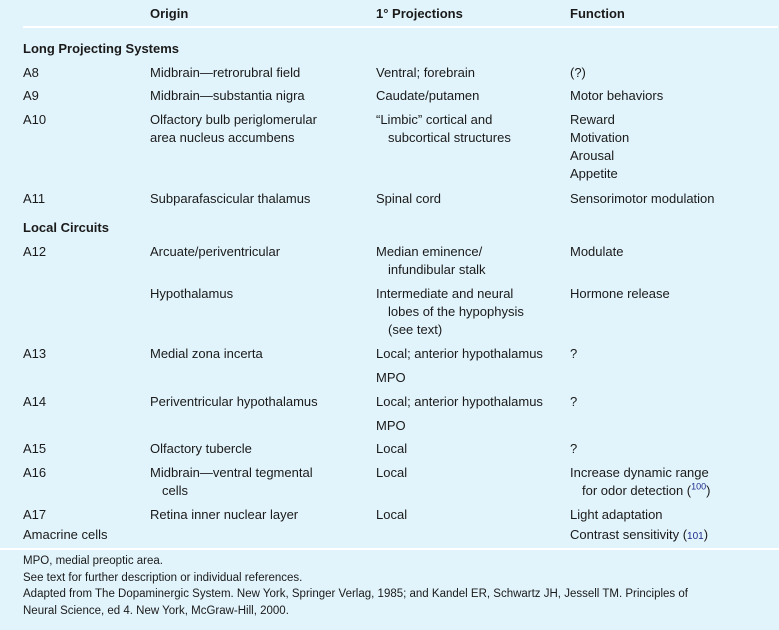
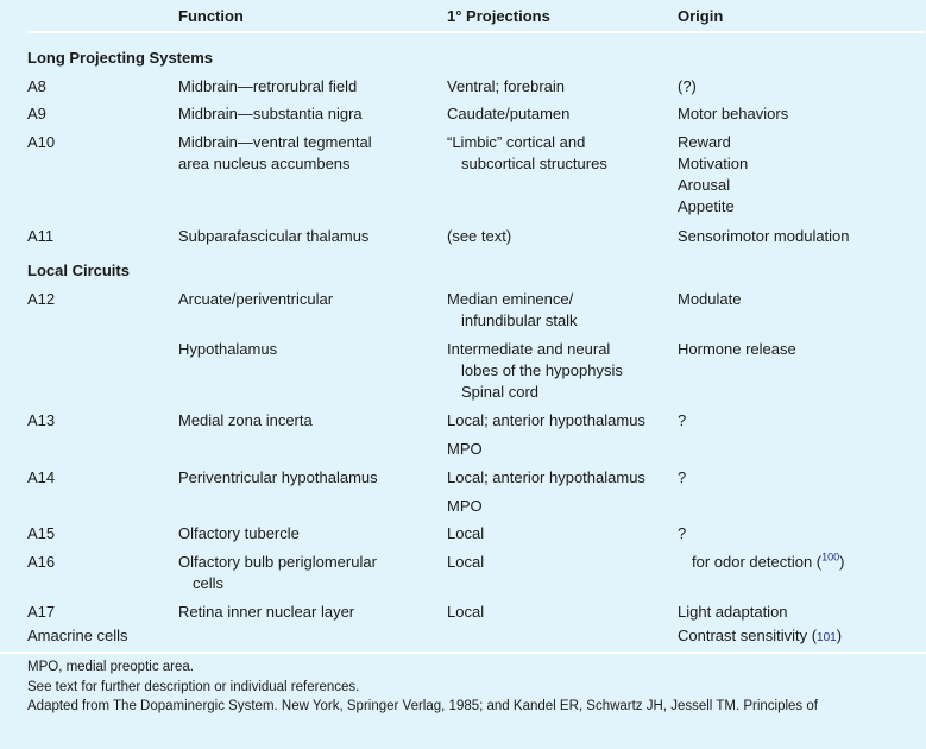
- Origin
+ Function
  1° Projections
- Function
+ Origin
  Long Projecting Systems
  A8
  Midbrain—retrorubral field
  Ventral; forebrain
  (?)
  A9
  Midbrain—substantia nigra
  Caudate/putamen
  Motor behaviors
  A10
- Olfactory bulb periglomerular
+ Midbrain—ventral tegmental
  area nucleus accumbens
  “Limbic” cortical and
  subcortical structures
  Reward
  Motivation
  Arousal
  Appetite
  A11
  Subparafascicular thalamus
- Spinal cord
+ (see text)
  Sensorimotor modulation
  Local Circuits
  A12
  Arcuate/periventricular
  Median eminence/
  infundibular stalk
  Modulate
  Hypothalamus
  Intermediate and neural
  lobes of the hypophysis
- (see text)
+ Spinal cord
  Hormone release
  A13
  Medial zona incerta
  Local; anterior hypothalamus
  MPO
  ?
  A14
  Periventricular hypothalamus
  Local; anterior hypothalamus
  MPO
  ?
  A15
  Olfactory tubercle
  Local
  ?
  A16
- Midbrain—ventral tegmental
+ Olfactory bulb periglomerular
  cells
  Local
- Increase dynamic range
  for odor detection (100)
  A17
  Amacrine cells
  Retina inner nuclear layer
  Local
  Light adaptation
  Contrast sensitivity (101)
  MPO, medial preoptic area.
  See text for further description or individual references.
  Adapted from The Dopaminergic System. New York, Springer Verlag, 1985; and Kandel ER, Schwartz JH, Jessell TM. Principles of
- Neural Science, ed 4. New York, McGraw-Hill, 2000.
